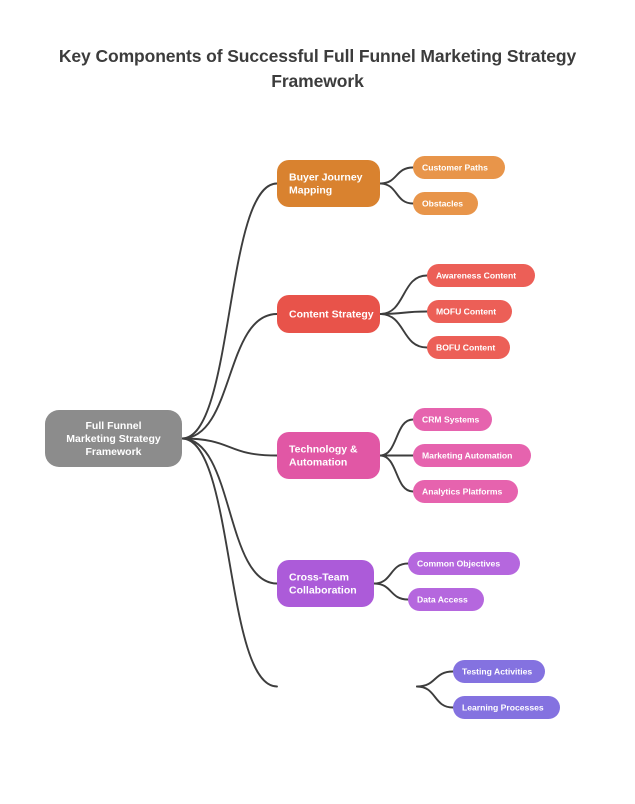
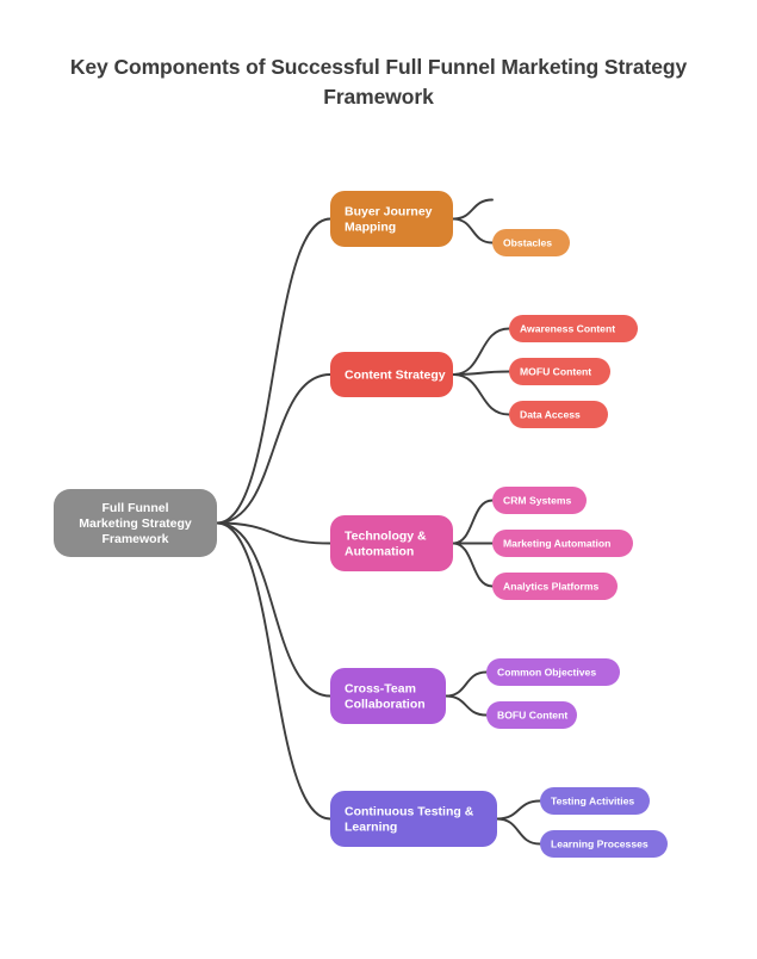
  Key Components of Successful Full Funnel Marketing Strategy Framework
  Full Funnel
  Marketing Strategy
  Framework
  Buyer Journey
  Mapping
- Customer Paths
  Obstacles
  Content Strategy
  Awareness Content
  MOFU Content
- BOFU Content
+ Data Access
  Technology &
  Automation
  CRM Systems
  Marketing Automation
  Analytics Platforms
  Cross-Team
  Collaboration
  Common Objectives
- Data Access
+ BOFU Content
+ Continuous Testing &
+ Learning
  Testing Activities
  Learning Processes
